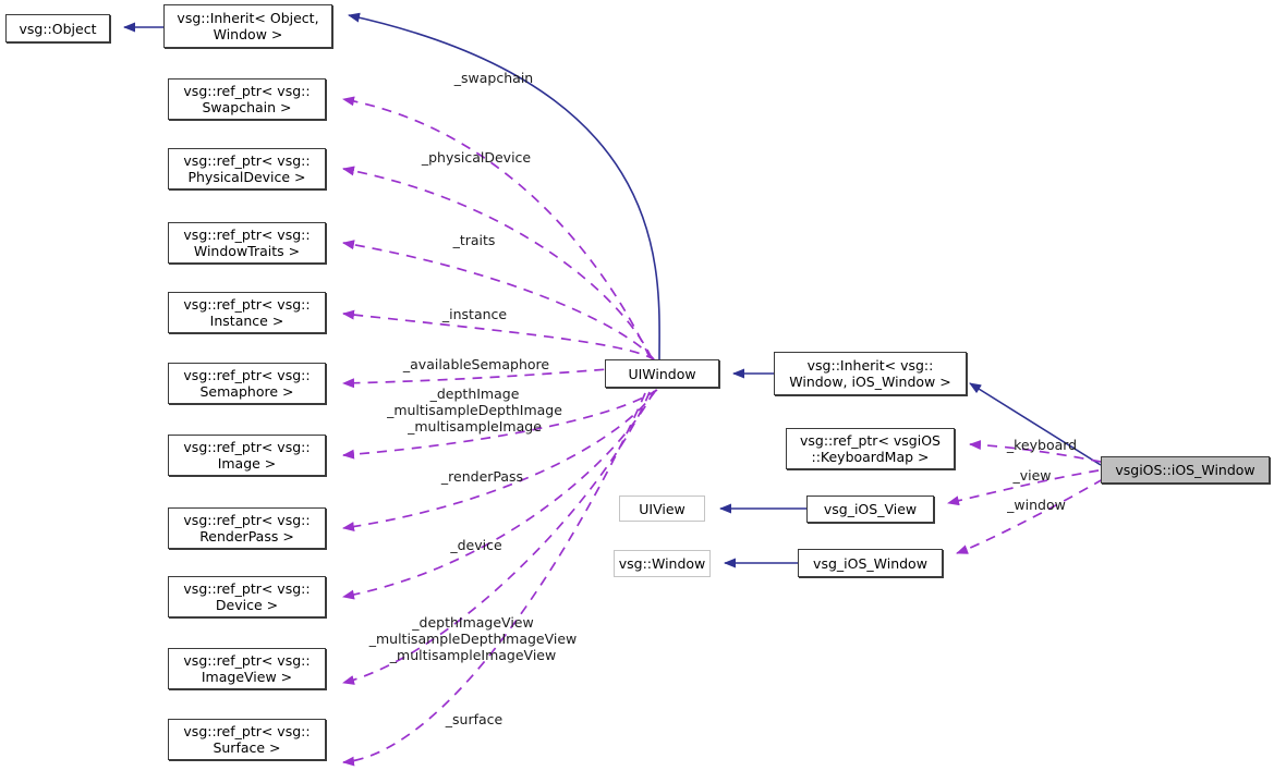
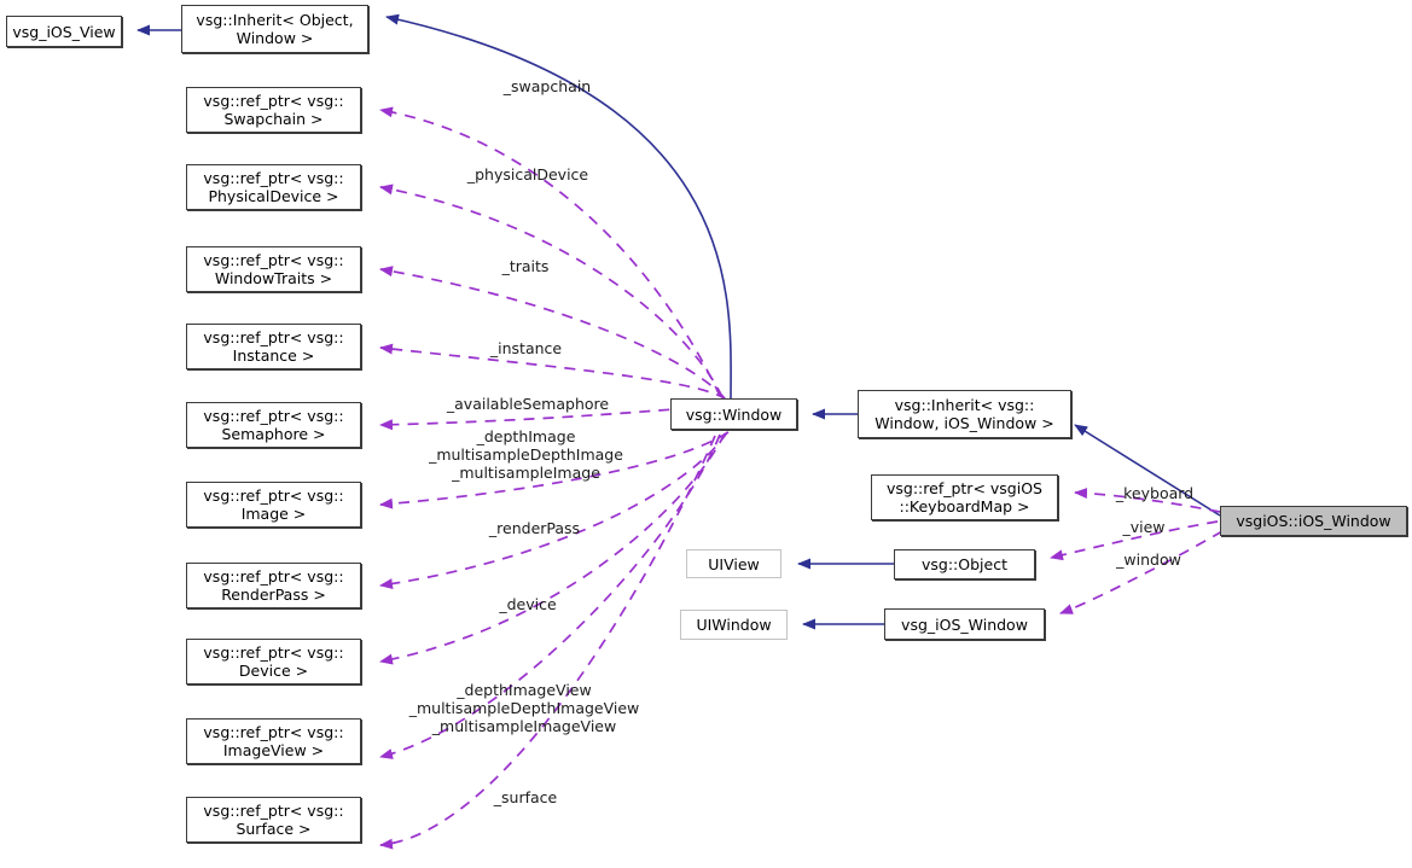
- vsg::Object
+ vsg_iOS_View
  vsg::Inherit< Object,
  Window >
  vsg::ref_ptr< vsg::
  Swapchain >
  vsg::ref_ptr< vsg::
  PhysicalDevice >
  vsg::ref_ptr< vsg::
  WindowTraits >
  vsg::ref_ptr< vsg::
  Instance >
  vsg::ref_ptr< vsg::
  Semaphore >
  vsg::ref_ptr< vsg::
  Image >
  vsg::ref_ptr< vsg::
  RenderPass >
  vsg::ref_ptr< vsg::
  Device >
  vsg::ref_ptr< vsg::
  ImageView >
  vsg::ref_ptr< vsg::
  Surface >
- UIWindow
+ vsg::Window
  vsg::Inherit< vsg::
  Window, iOS_Window >
  vsg::ref_ptr< vsgiOS
  ::KeyboardMap >
  UIView
- vsg_iOS_View
+ vsg::Object
- vsg::Window
+ UIWindow
  vsg_iOS_Window
  vsgiOS::iOS_Window
  _swapchain
  _physicalDevice
  _traits
  _instance
  _availableSemaphore
  _depthImage
  _multisampleDepthImage
  _multisampleImage
  _renderPass
  _device
  _depthImageView
  _multisampleDepthImageView
  _multisampleImageView
  _surface
  _keyboard
  _view
  _window
